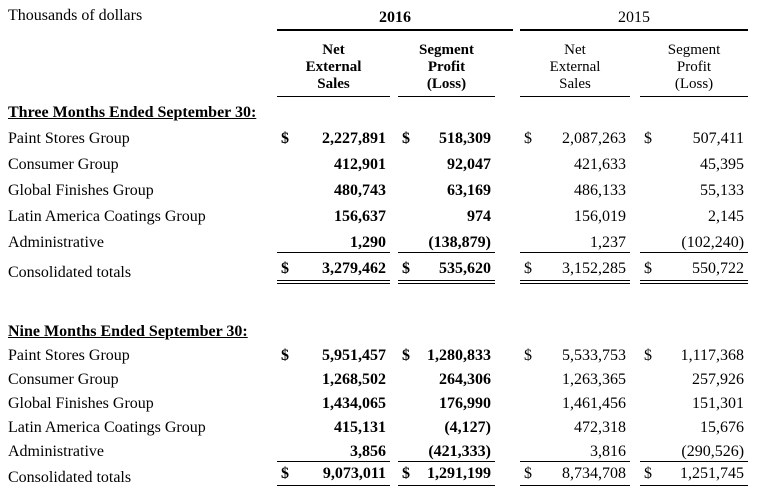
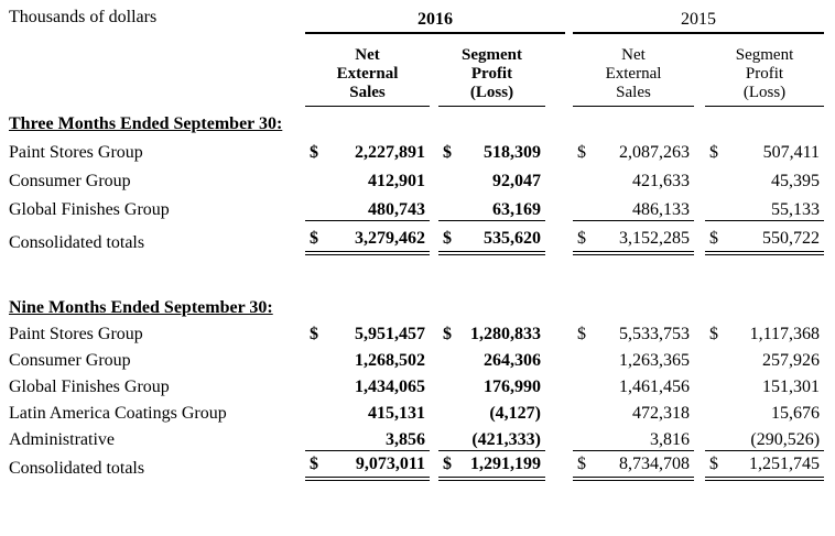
  Thousands of dollars	2016		2015
  	Net External Sales		Segment Profit (Loss)			Net External Sales		Segment Profit (Loss)
  Three Months Ended September 30:
  Paint Stores Group	$ 2,227,891		$ 518,309			$ 2,087,263		$ 507,411
  Consumer Group	412,901		92,047			421,633		45,395
  Global Finishes Group	480,743		63,169			486,133		55,133
- Latin America Coatings Group	156,637		974			156,019		2,145
- Administrative	1,290		(138,879)			1,237		(102,240)
  Consolidated totals	$ 3,279,462		$ 535,620			$ 3,152,285		$ 550,722
  Nine Months Ended September 30:
  Paint Stores Group	$ 5,951,457		$ 1,280,833			$ 5,533,753		$ 1,117,368
  Consumer Group	1,268,502		264,306			1,263,365		257,926
  Global Finishes Group	1,434,065		176,990			1,461,456		151,301
  Latin America Coatings Group	415,131		(4,127)			472,318		15,676
  Administrative	3,856		(421,333)			3,816		(290,526)
  Consolidated totals	$ 9,073,011		$ 1,291,199			$ 8,734,708		$ 1,251,745
